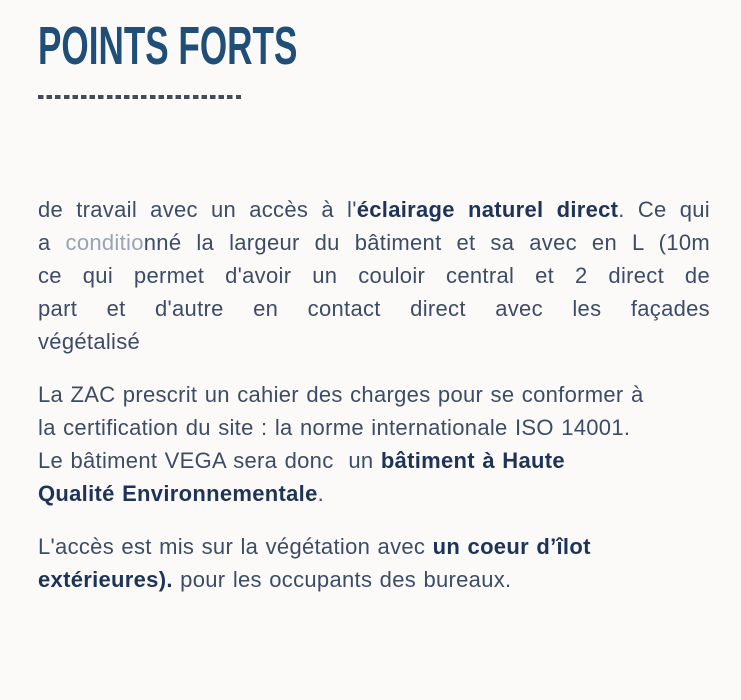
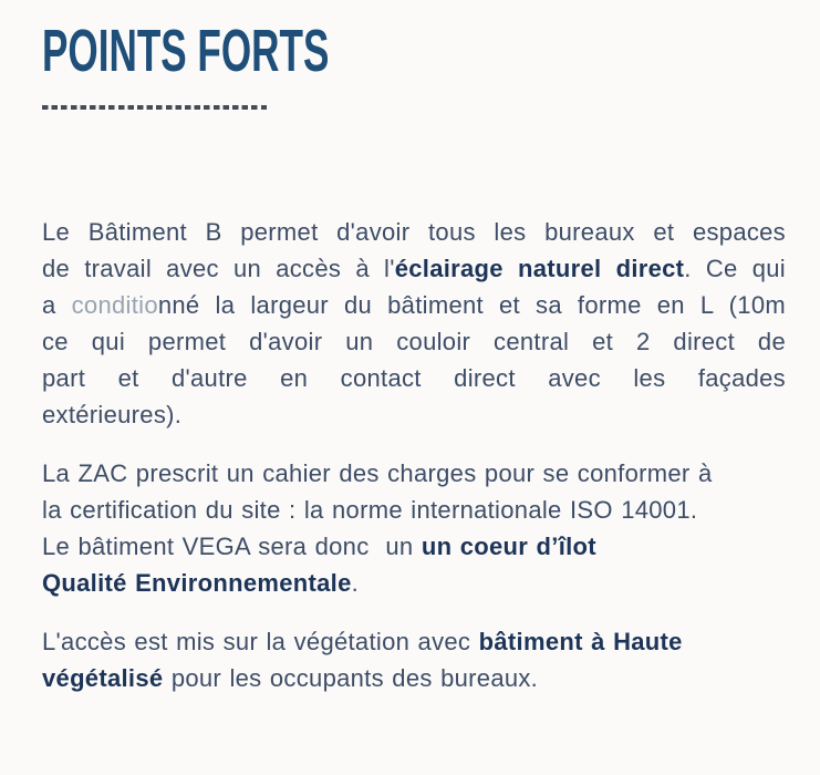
  POINTS FORTS
+ Le Bâtiment B permet d'avoir tous les bureaux et espaces
  de travail avec un accès à l'éclairage naturel direct. Ce qui
- a conditionné la largeur du bâtiment et sa avec en L (10m
+ a conditionné la largeur du bâtiment et sa forme en L (10m
  ce qui permet d'avoir un couloir central et 2 direct de
  part et d'autre en contact direct avec les façades
- végétalisé
+ extérieures).
  La ZAC prescrit un cahier des charges pour se conformer à
  la certification du site : la norme internationale ISO 14001.
- Le bâtiment VEGA sera donc un bâtiment à Haute
+ Le bâtiment VEGA sera donc un un coeur d’îlot
  Qualité Environnementale.
- L'accès est mis sur la végétation avec un coeur d’îlot
+ L'accès est mis sur la végétation avec bâtiment à Haute
- extérieures). pour les occupants des bureaux.
+ végétalisé pour les occupants des bureaux.
